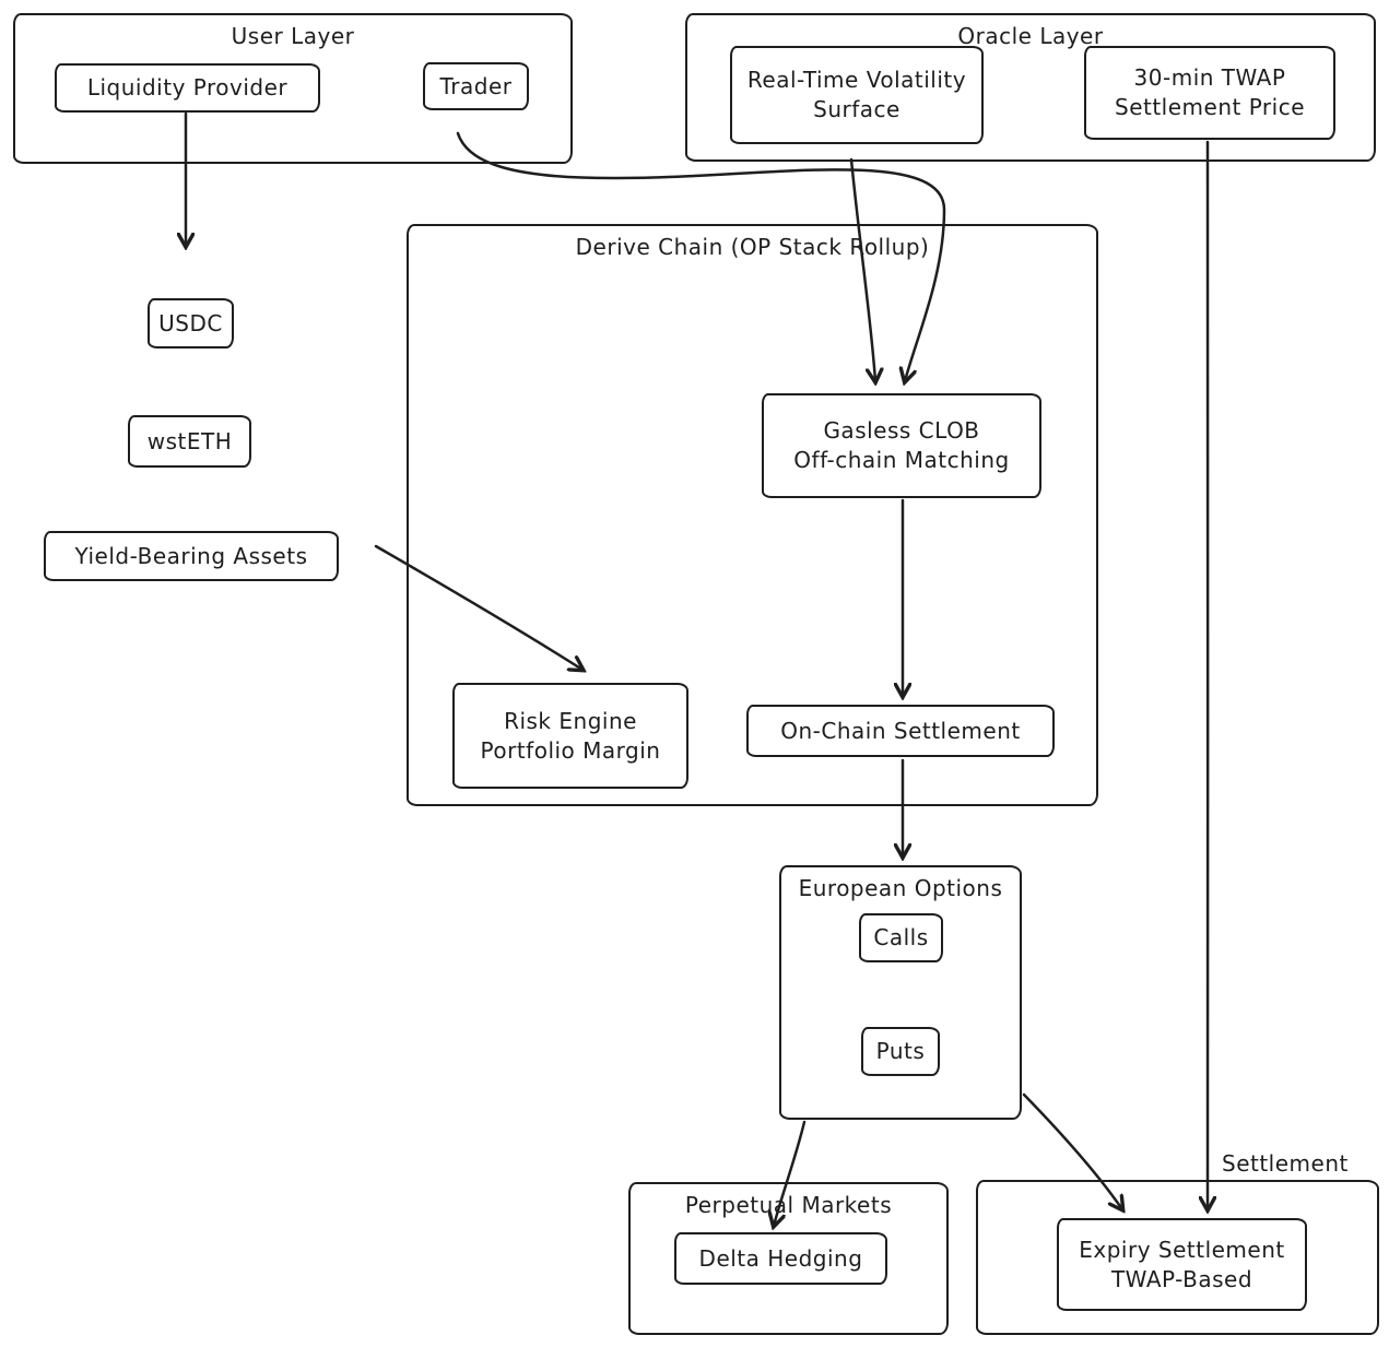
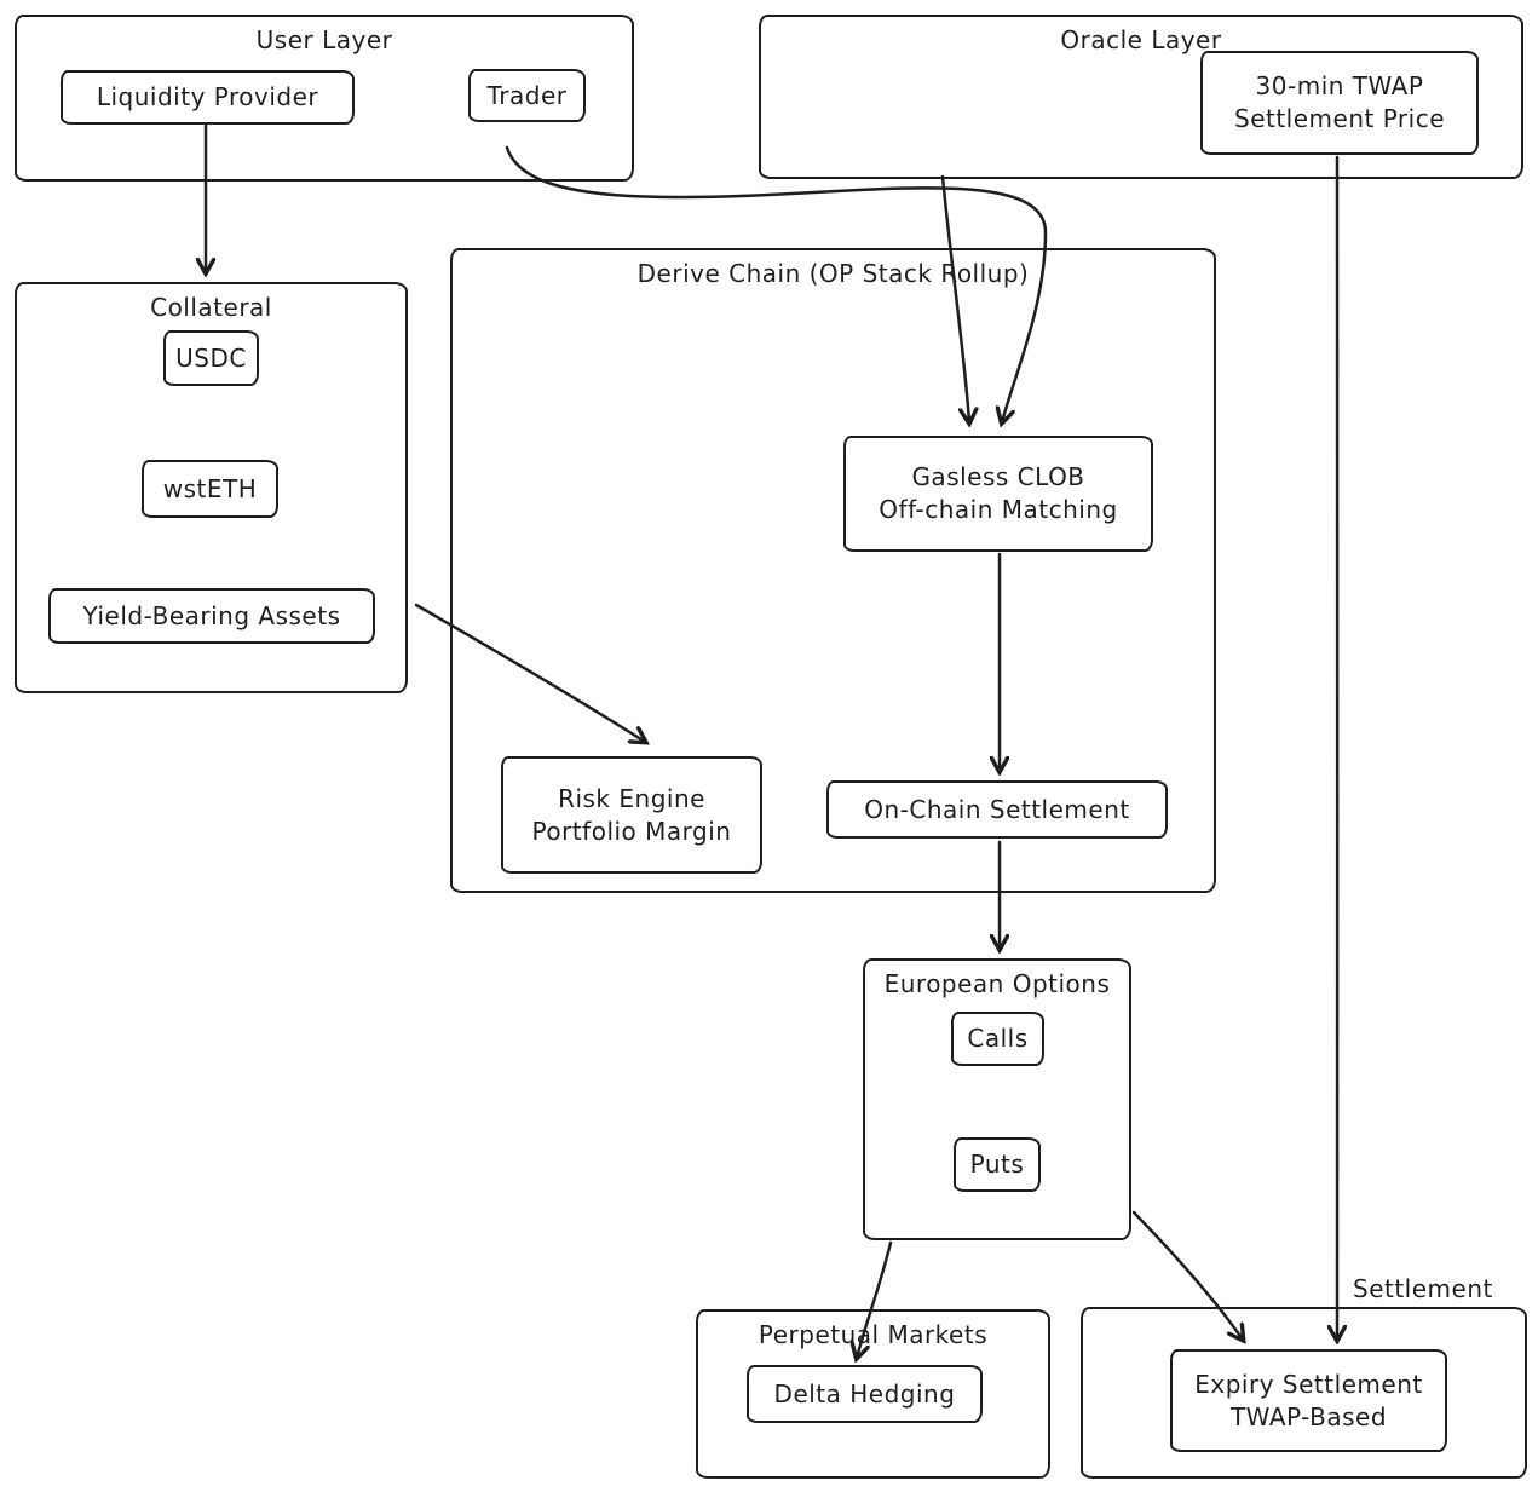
  User Layer
  Oracle Layer
+ Collateral
  Derive Chain (OP Stack Rollup)
  European Options
  Perpetul Markets
  Settlement
  Liquidity Provider
  Trader
- Real-Time Volatility
- Surface
  30-min TWAP
  Settlement Price
  USDC
  wstETH
  Yield-Bearing Assets
  Gasless CLOB
  Off-chain Matching
  Risk Engine
  Portfolio Margin
  On-Chain Settlement
  Calls
  Puts
  Delta Hedging
  Expiry Settlement
  TWAP-Based
